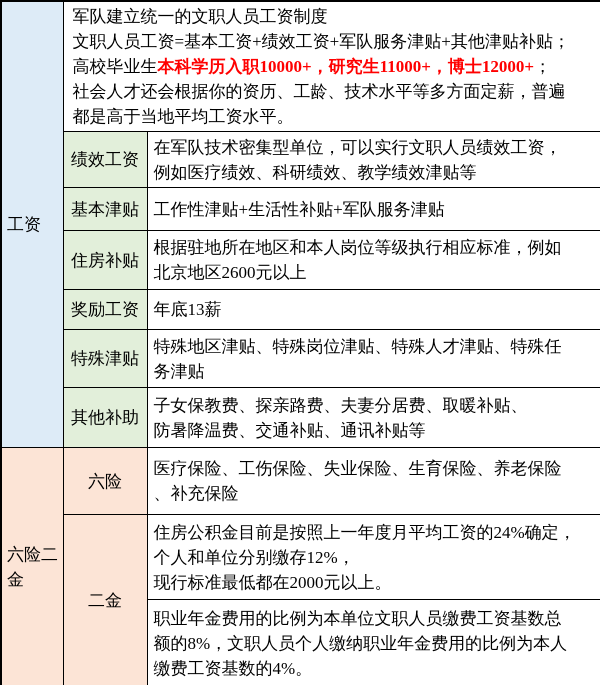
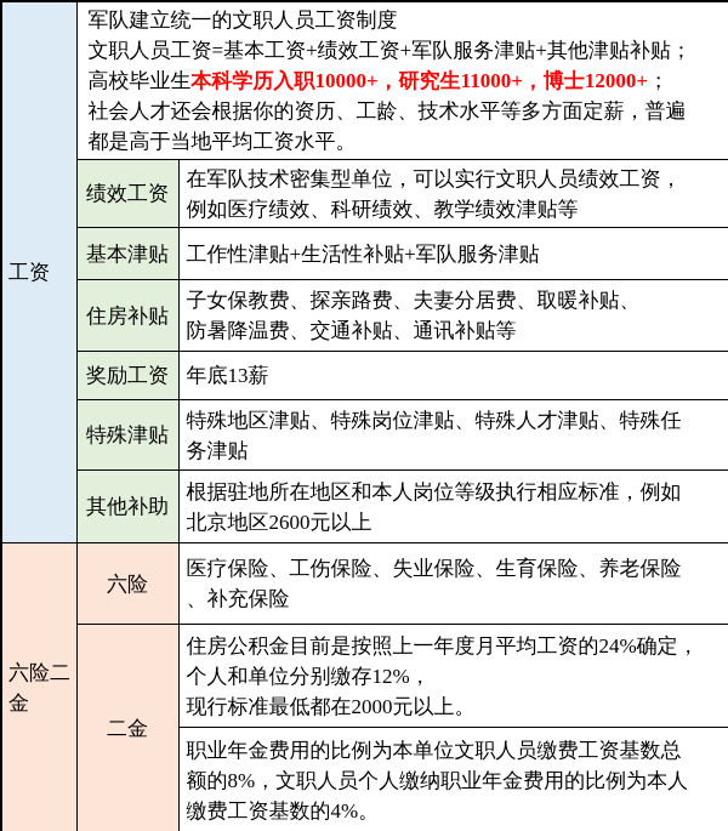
  工资	军队建立统一的文职人员工资制度 文职人员工资=基本工资+绩效工资+军队服务津贴+其他津贴补贴； 高校毕业生本科学历入职10000+，研究生11000+，博士12000+； 社会人才还会根据你的资历、工龄、技术水平等多方面定薪，普遍 都是高于当地平均工资水平。
  绩效工资	在军队技术密集型单位，可以实行文职人员绩效工资， 例如医疗绩效、科研绩效、教学绩效津贴等
  基本津贴	工作性津贴+生活性补贴+军队服务津贴
- 住房补贴	根据驻地所在地区和本人岗位等级执行相应标准，例如 北京地区2600元以上
+ 住房补贴	子女保教费、探亲路费、夫妻分居费、取暖补贴、 防暑降温费、交通补贴、通讯补贴等
  奖励工资	年底13薪
  特殊津贴	特殊地区津贴、特殊岗位津贴、特殊人才津贴、特殊任 务津贴
- 其他补助	子女保教费、探亲路费、夫妻分居费、取暖补贴、 防暑降温费、交通补贴、通讯补贴等
+ 其他补助	根据驻地所在地区和本人岗位等级执行相应标准，例如 北京地区2600元以上
  六险二金	六险	医疗保险、工伤保险、失业保险、生育保险、养老保险 、补充保险
  二金	住房公积金目前是按照上一年度月平均工资的24%确定， 个人和单位分别缴存12%， 现行标准最低都在2000元以上。
  职业年金费用的比例为本单位文职人员缴费工资基数总 额的8%，文职人员个人缴纳职业年金费用的比例为本人 缴费工资基数的4%。
